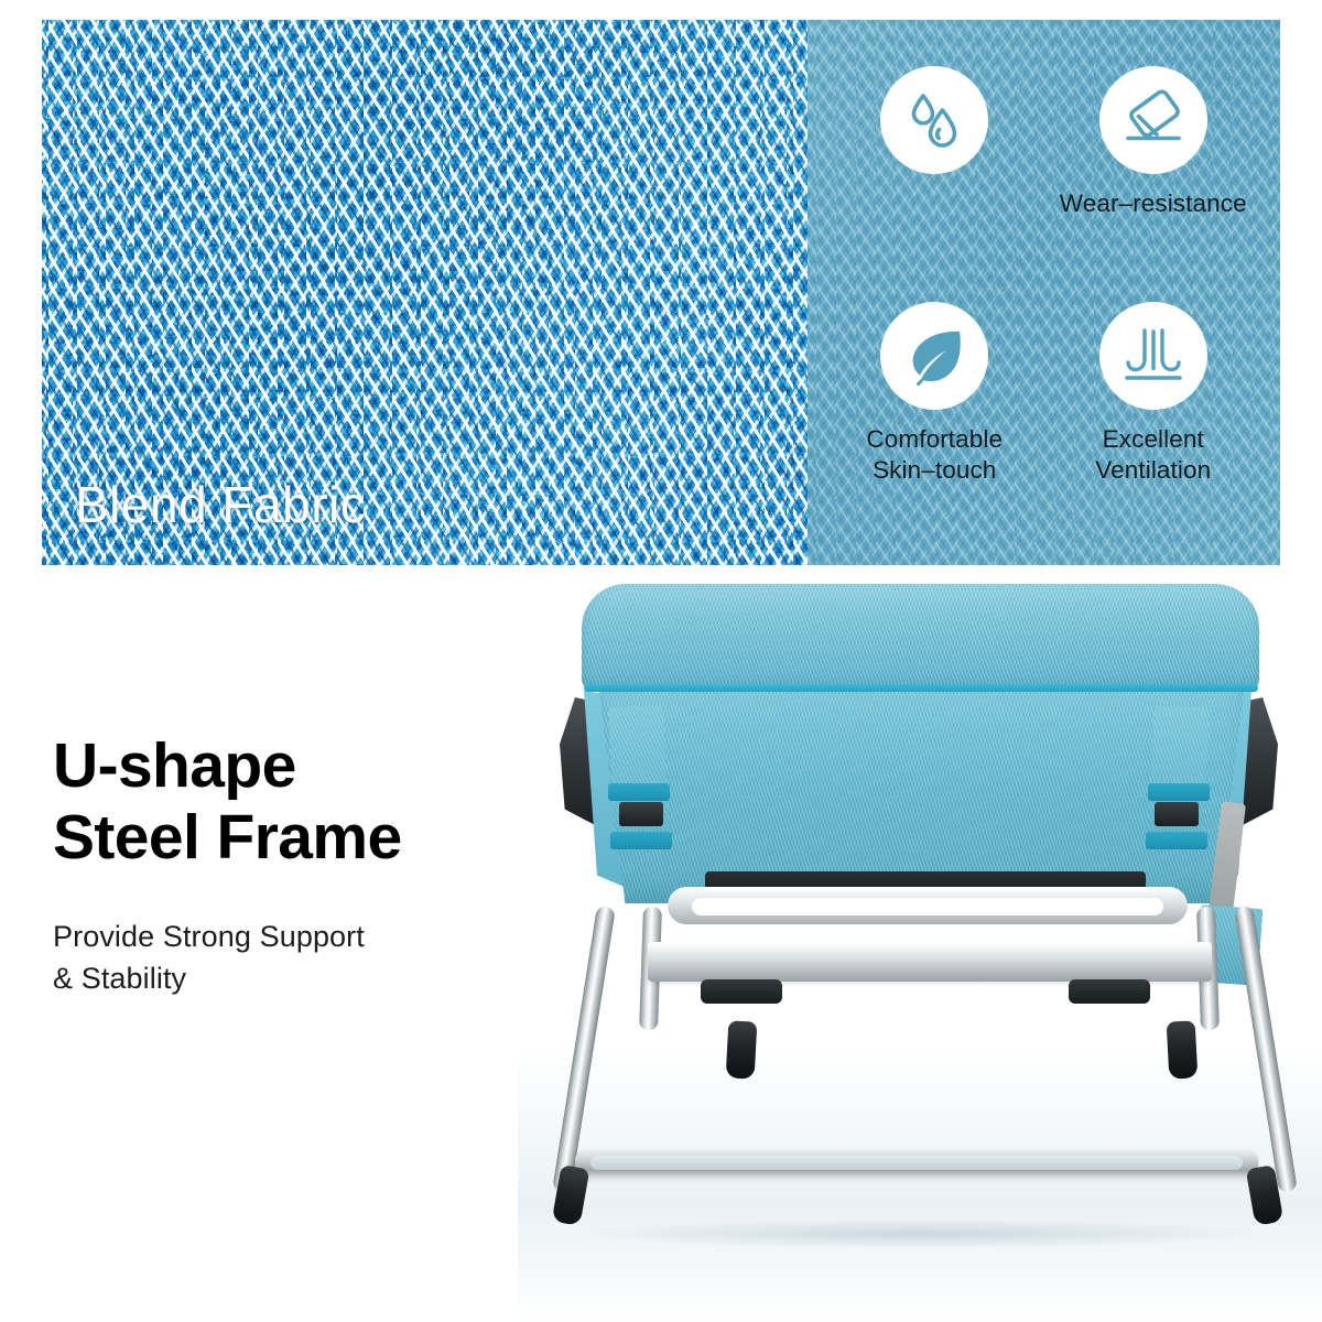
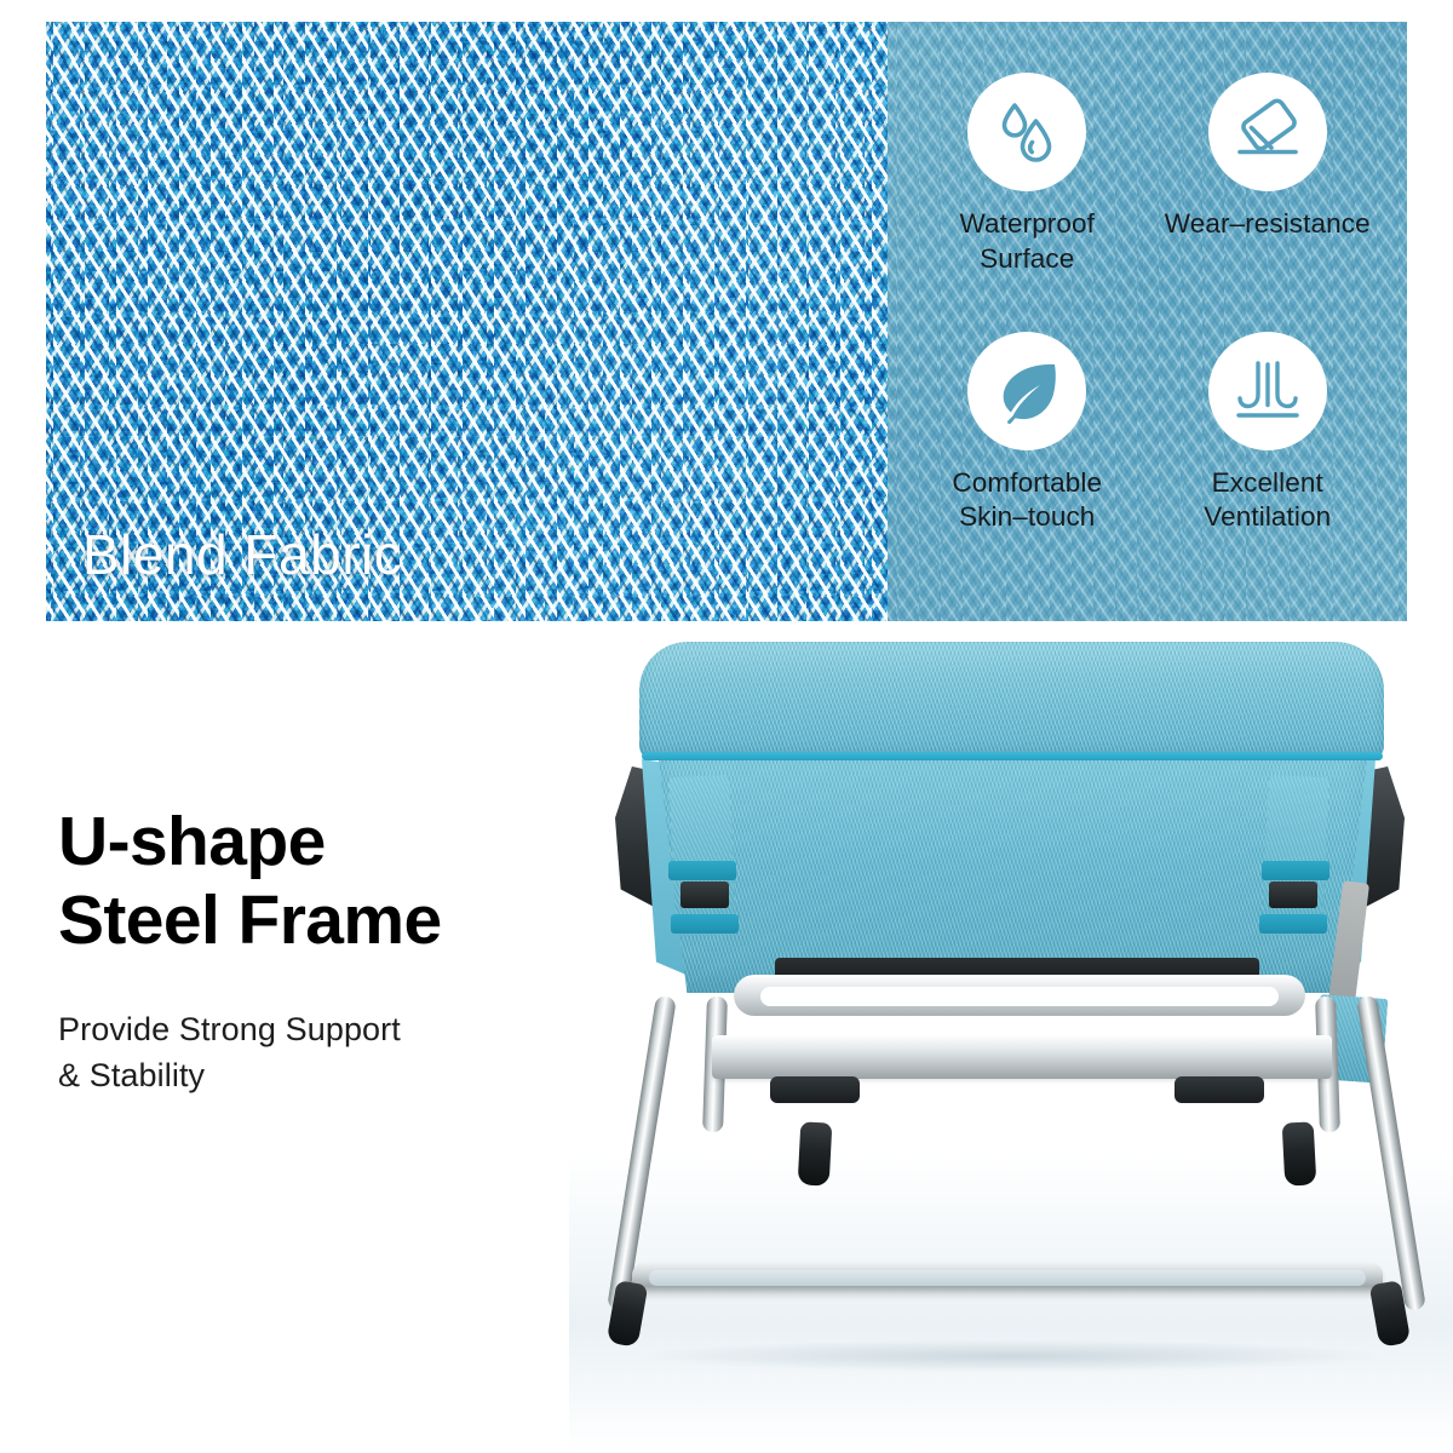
  Blend Fabric
+ Waterproof
+ Surface
  Wear–resistance
  Comfortable
  Skin–touch
  Excellent
  Ventilation
  U-shape
  Steel Frame
  Provide Strong Support
  & Stability
